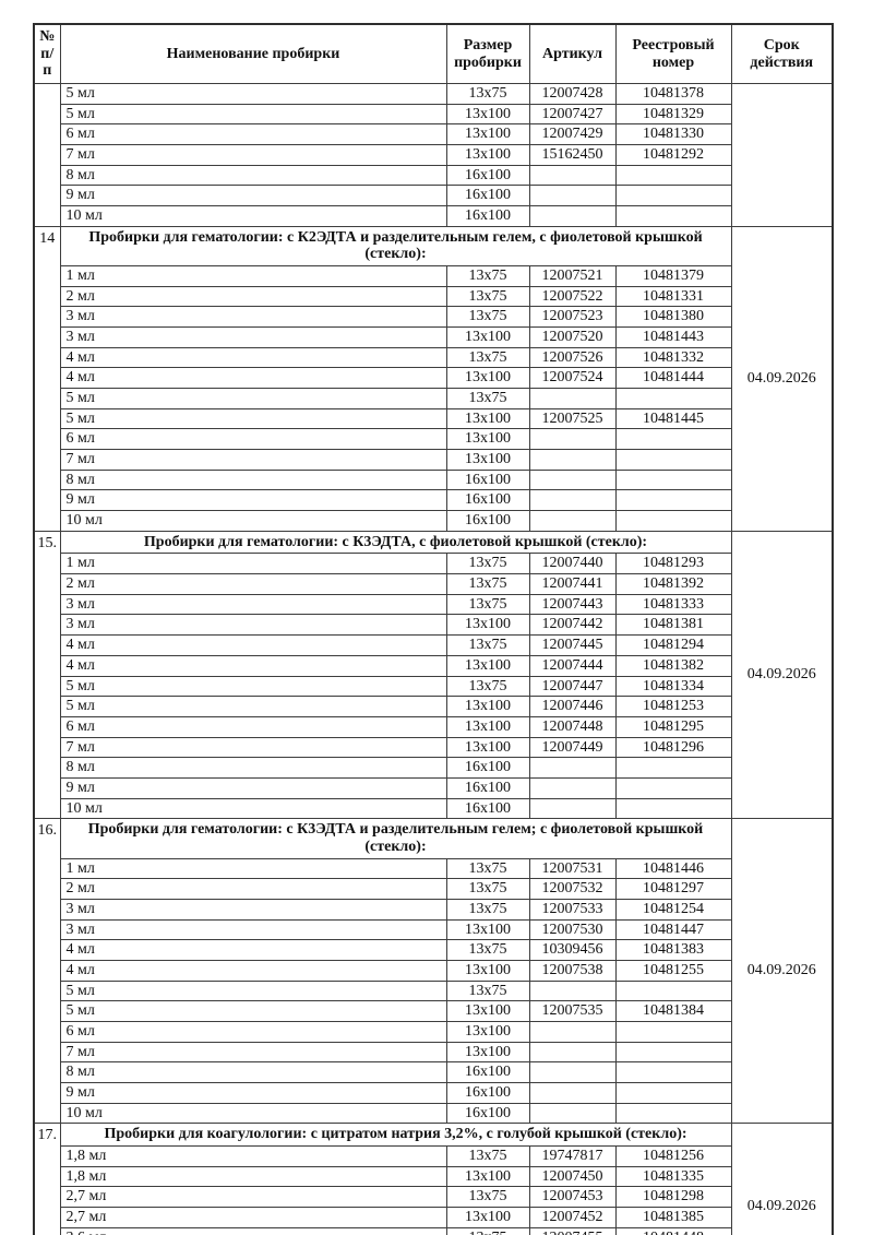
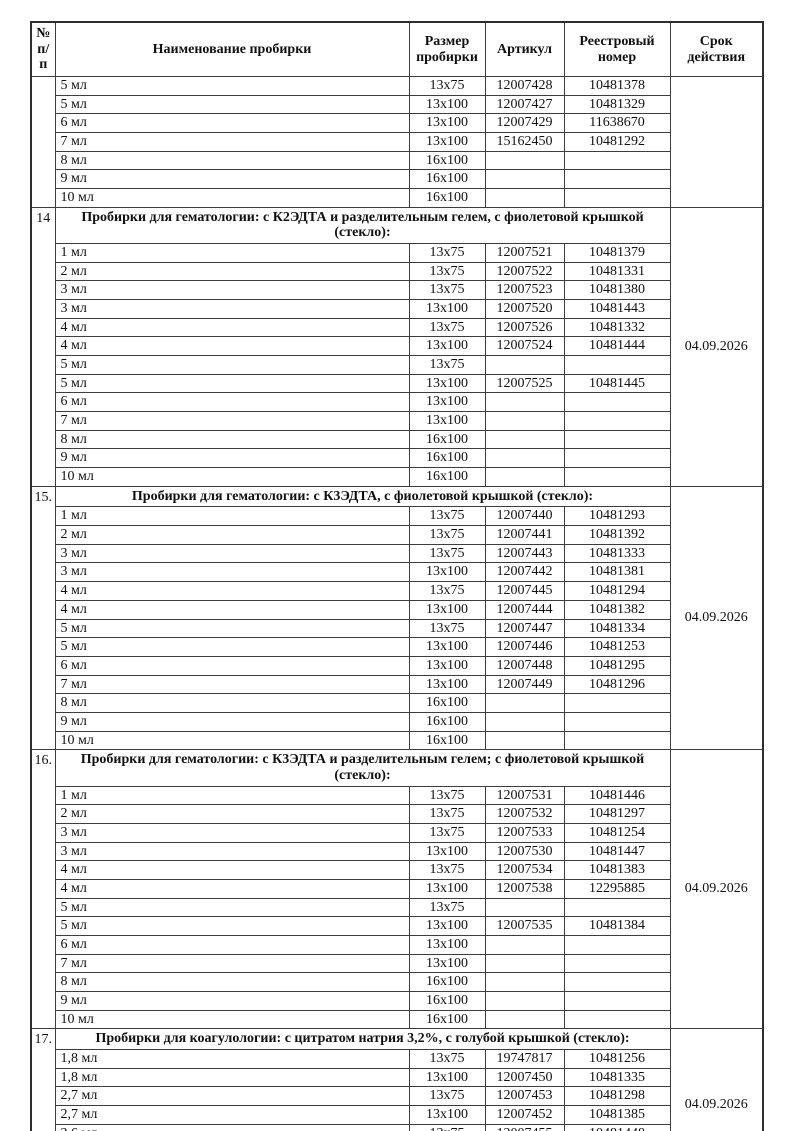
  № п/п	Наименование пробирки	Размер пробирки	Артикул	Реестровый номер	Срок действия
  	5 мл	13x75	12007428	10481378
  5 мл	13x100	12007427	10481329
- 6 мл	13x100	12007429	10481330
+ 6 мл	13x100	12007429	11638670
  7 мл	13x100	15162450	10481292
  8 мл	16x100
  9 мл	16x100
  10 мл	16x100
  14	Пробирки для гематологии: с К2ЭДТА и разделительным гелем, с фиолетовой крышкой (стекло):	04.09.2026
  1 мл	13x75	12007521	10481379
  2 мл	13x75	12007522	10481331
  3 мл	13x75	12007523	10481380
  3 мл	13x100	12007520	10481443
  4 мл	13x75	12007526	10481332
  4 мл	13x100	12007524	10481444
  5 мл	13x75
  5 мл	13x100	12007525	10481445
  6 мл	13x100
  7 мл	13x100
  8 мл	16x100
  9 мл	16x100
  10 мл	16x100
  15.	Пробирки для гематологии: с К3ЭДТА, с фиолетовой крышкой (стекло):	04.09.2026
  1 мл	13x75	12007440	10481293
  2 мл	13x75	12007441	10481392
  3 мл	13x75	12007443	10481333
  3 мл	13x100	12007442	10481381
  4 мл	13x75	12007445	10481294
  4 мл	13x100	12007444	10481382
  5 мл	13x75	12007447	10481334
  5 мл	13x100	12007446	10481253
  6 мл	13x100	12007448	10481295
  7 мл	13x100	12007449	10481296
  8 мл	16x100
  9 мл	16x100
  10 мл	16x100
  16.	Пробирки для гематологии: с К3ЭДТА и разделительным гелем; с фиолетовой крышкой (стекло):	04.09.2026
  1 мл	13x75	12007531	10481446
  2 мл	13x75	12007532	10481297
  3 мл	13x75	12007533	10481254
  3 мл	13x100	12007530	10481447
- 4 мл	13x75	10309456	10481383
+ 4 мл	13x75	12007534	10481383
- 4 мл	13x100	12007538	10481255
+ 4 мл	13x100	12007538	12295885
  5 мл	13x75
  5 мл	13x100	12007535	10481384
  6 мл	13x100
  7 мл	13x100
  8 мл	16x100
  9 мл	16x100
  10 мл	16x100
  17.	Пробирки для коагулологии: с цитратом натрия 3,2%, с голубой крышкой (стекло):	04.09.2026
  1,8 мл	13x75	19747817	10481256
  1,8 мл	13x100	12007450	10481335
  2,7 мл	13x75	12007453	10481298
  2,7 мл	13x100	12007452	10481385
